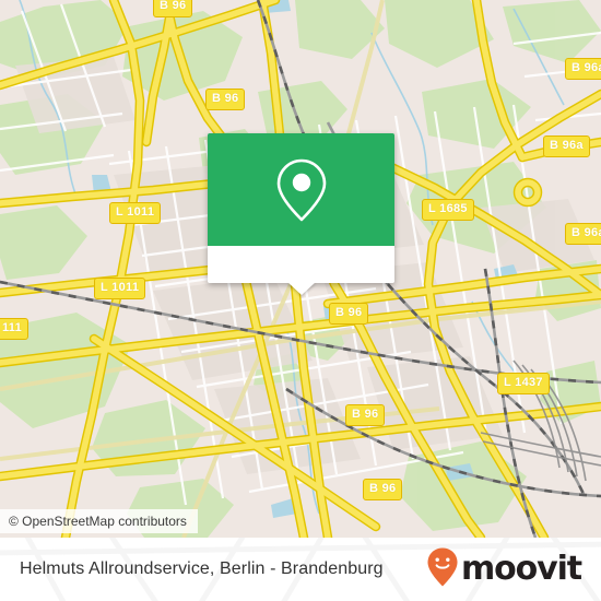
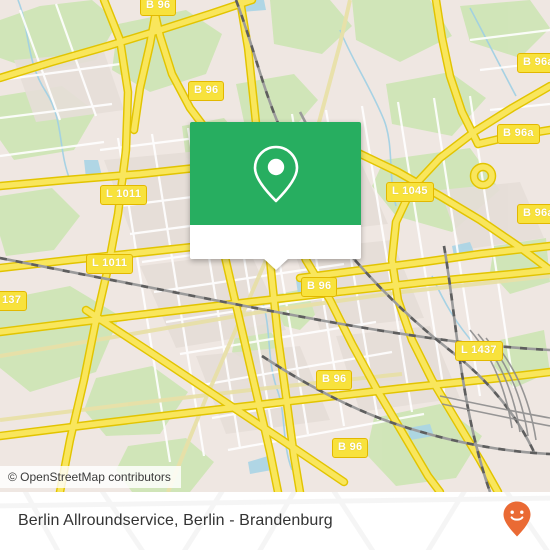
  B 96
  B 96
  B 96
  B 96a
- L 1685
+ L 1045
  B 96
  L 1011
  L 1011
- 111
+ 137
  B 96
  L 1437
  B 96
  B 96
  © OpenStreetMap contributors
- Helmuts Allroundservice, Berlin - Brandenburg
+ Berlin Allroundservice, Berlin - Brandenburg
- moovit
